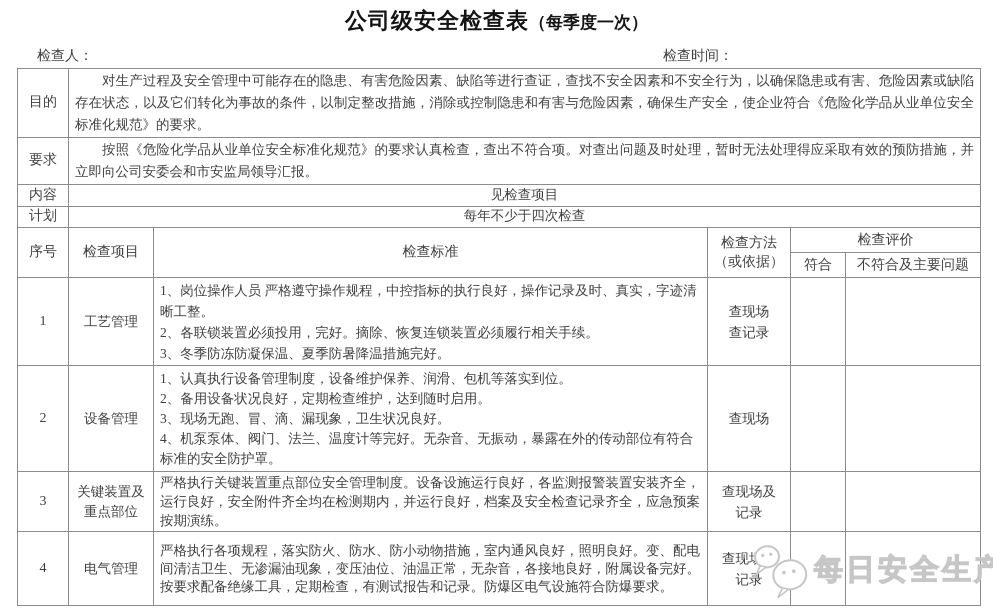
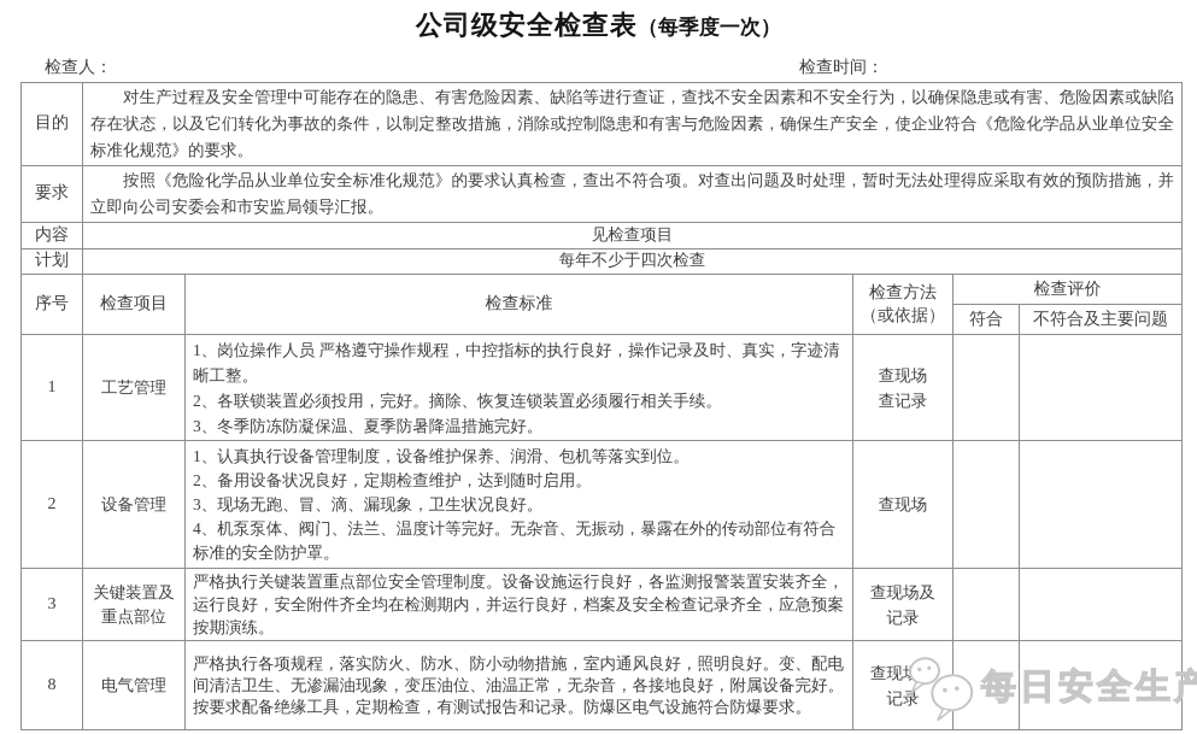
  公司级安全检查表（每季度一次）
  检查人：
  检查时间：
  目的	对生产过程及安全管理中可能存在的隐患、有害危险因素、缺陷等进行查证，查找不安全因素和不安全行为，以确保隐患或有害、危险因素或缺陷存在状态，以及它们转化为事故的条件，以制定整改措施，消除或控制隐患和有害与危险因素，确保生产安全，使企业符合《危险化学品从业单位安全标准化规范》的要求。
  要求	按照《危险化学品从业单位安全标准化规范》的要求认真检查，查出不符合项。对查出问题及时处理，暂时无法处理得应采取有效的预防措施，并立即向公司安委会和市安监局领导汇报。
  内容	见检查项目
  计划	每年不少于四次检查
  序号	检查项目	检查标准	检查方法 （或依据）	检查评价
  符合	不符合及主要问题
  1	工艺管理	1、岗位操作人员 严格遵守操作规程，中控指标的执行良好，操作记录及时、真实，字迹清晰工整。 2、各联锁装置必须投用，完好。摘除、恢复连锁装置必须履行相关手续。 3、冬季防冻防凝保温、夏季防暑降温措施完好。	查现场 查记录
  2	设备管理	1、认真执行设备管理制度，设备维护保养、润滑、包机等落实到位。 2、备用设备状况良好，定期检查维护，达到随时启用。 3、现场无跑、冒、滴、漏现象，卫生状况良好。 4、机泵泵体、阀门、法兰、温度计等完好。无杂音、无振动，暴露在外的传动部位有符合标准的安全防护罩。	查现场
  3	关键装置及重点部位	严格执行关键装置重点部位安全管理制度。设备设施运行良好，各监测报警装置安装齐全，运行良好，安全附件齐全均在检测期内，并运行良好，档案及安全检查记录齐全，应急预案按期演练。	查现场及 记录
- 4	电气管理	严格执行各项规程，落实防火、防水、防小动物措施，室内通风良好，照明良好。变、配电间清洁卫生、无渗漏油现象，变压油位、油温正常，无杂音，各接地良好，附属设备完好。按要求配备绝缘工具，定期检查，有测试报告和记录。防爆区电气设施符合防爆要求。	查现 记录
+ 8	电气管理	严格执行各项规程，落实防火、防水、防小动物措施，室内通风良好，照明良好。变、配电间清洁卫生、无渗漏油现象，变压油位、油温正常，无杂音，各接地良好，附属设备完好。按要求配备绝缘工具，定期检查，有测试报告和记录。防爆区电气设施符合防爆要求。	查现 记录
  每日安全生产
